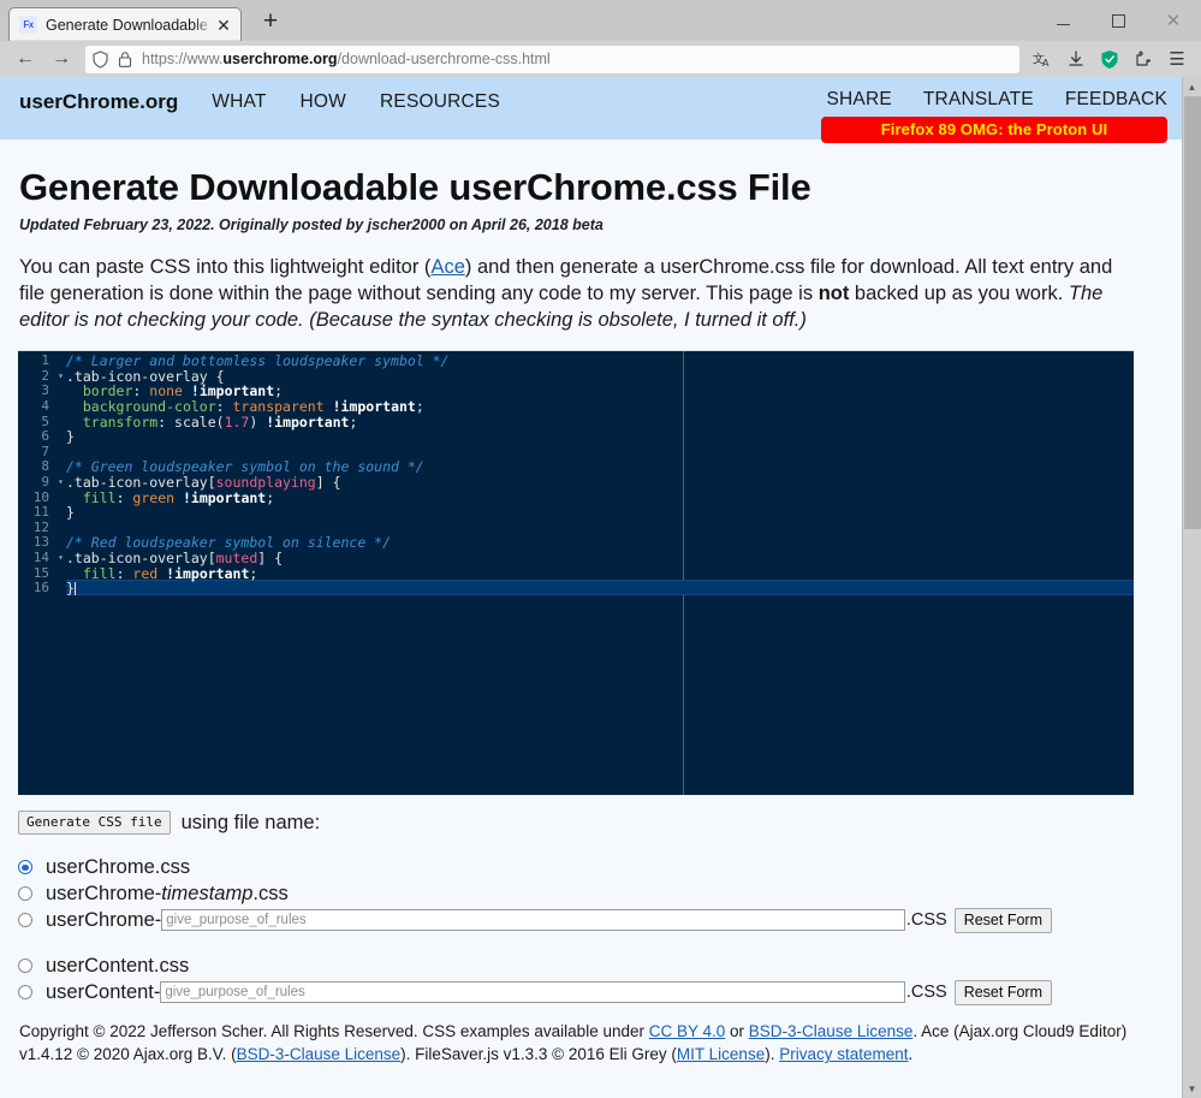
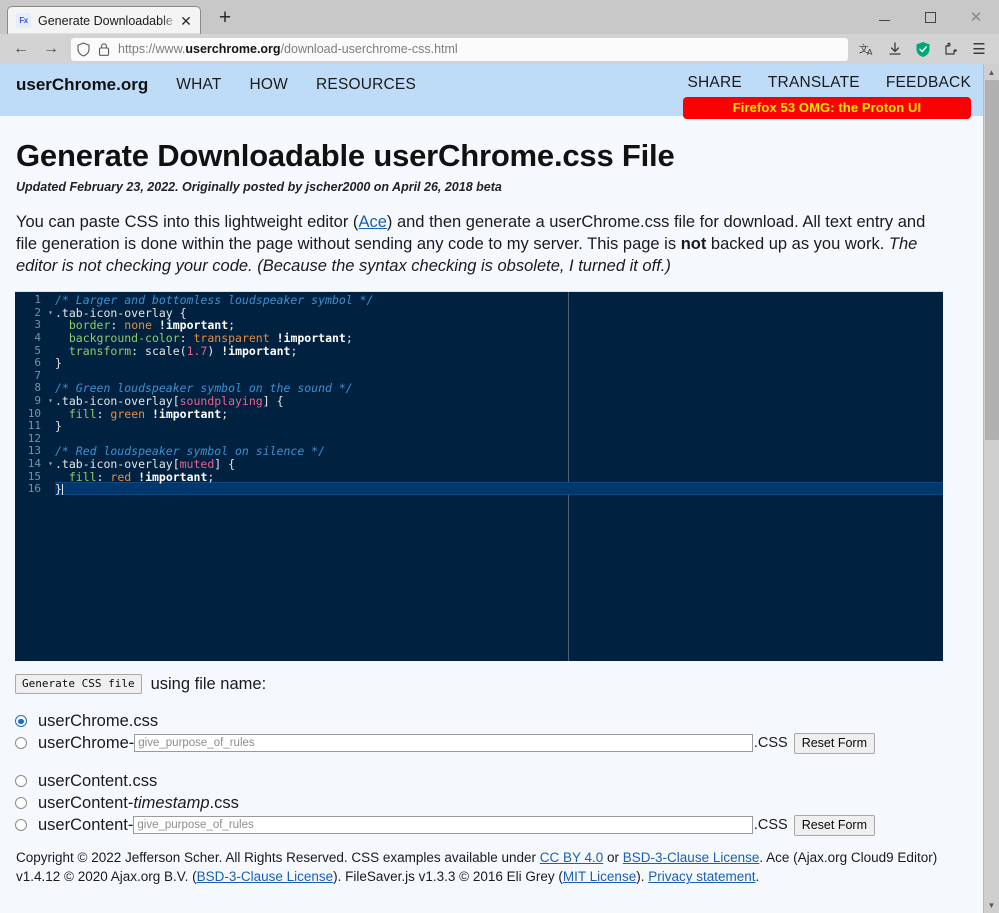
  Fx
  Generate Downloadable
  ✕
  +
  ✕
  ←
  →
  https://www.userchrome.org/download-userchrome-css.html
  文
  A
  ☰
  userChrome.org
  WHAT
  HOW
  RESOURCES
  SHARE
  TRANSLATE
  FEEDBACK
- Firefox 89 OMG: the Proton UI
+ Firefox 53 OMG: the Proton UI
  Generate Downloadable userChrome.css File
  Updated February 23, 2022. Originally posted by jscher2000 on April 26, 2018 beta
  You can paste CSS into this lightweight editor (Ace) and then generate a userChrome.css file for download. All text entry and file generation is done within the page without sending any code to my server. This page is not backed up as you work. The editor is not checking your code. (Because the syntax checking is obsolete, I turned it off.)
  1
  2
  ▾
  3
  4
  5
  6
  7
  8
  9
  ▾
  10
  11
  12
  13
  14
  ▾
  15
  16
  /* Larger and bottomless loudspeaker symbol */
  .tab-icon-overlay {
  border: none !important;
  background-color: transparent !important;
  transform: scale(1.7) !important;
  }
  /* Green loudspeaker symbol on the sound */
  .tab-icon-overlay[soundplaying] {
  fill: green !important;
  }
  /* Red loudspeaker symbol on silence */
  .tab-icon-overlay[muted] {
  fill: red !important;
  }
  Generate CSS file
  using file name:
  userChrome.css
- userChrome-timestamp.css
  userChrome-
  give_purpose_of_rules
  .CSS
  Reset Form
  userContent.css
+ userContent-timestamp.css
  userContent-
  give_purpose_of_rules
  .CSS
  Reset Form
  Copyright © 2022 Jefferson Scher. All Rights Reserved. CSS examples available under CC BY 4.0 or BSD-3-Clause License. Ace (Ajax.org Cloud9 Editor) v1.4.12 © 2020 Ajax.org B.V. (BSD-3-Clause License). FileSaver.js v1.3.3 © 2016 Eli Grey (MIT License). Privacy statement.
  ▲
  ▼
